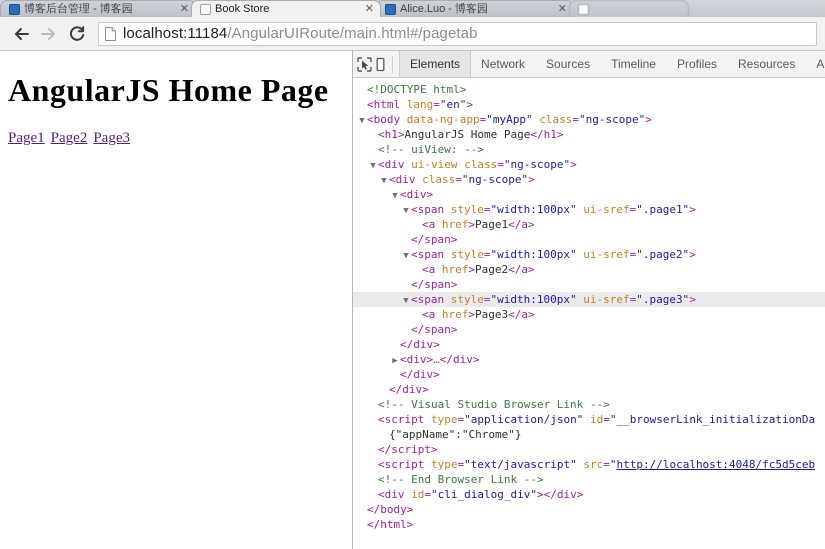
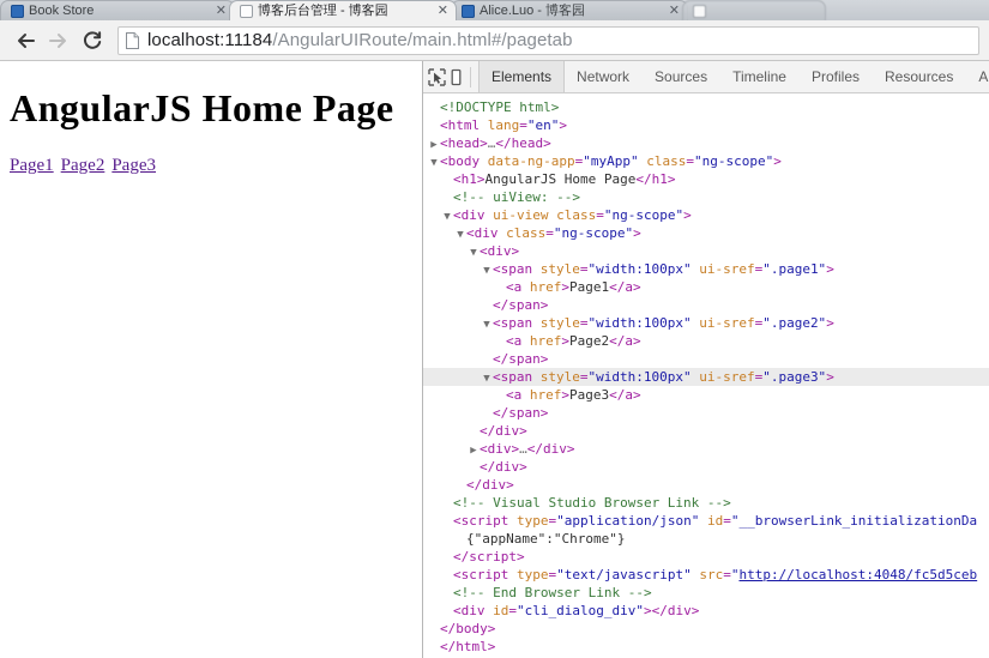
- 博客后台管理 - 博客园
+ Book Store
  ✕
- Book Store
+ 博客后台管理 - 博客园
  ✕
  Alice.Luo - 博客园
  ✕
  localhost:11184/AngularUIRoute/main.html#/pagetab
  AngularJS Home Page
  Page1 Page2 Page3
  Elements
  Network
  Sources
  Timeline
  Profiles
  Resources
  <!DOCTYPE html>
  <html lang="en">
+ ▶ <head>…</head>
  ▼ <body data-ng-app="myApp" class="ng-scope">
  <h1>AngularJS Home Page</h1>
  <!-- uiView: -->
  ▼ <div ui-view class="ng-scope">
  ▼ <div class="ng-scope">
  ▼ <div>
  ▼ <span style="width:100px" ui-sref=".page1">
  <a href>Page1</a>
  </span>
  ▼ <span style="width:100px" ui-sref=".page2">
  <a href>Page2</a>
  </span>
  ▼ <span style="width:100px" ui-sref=".page3">
  <a href>Page3</a>
  </span>
  </div>
  ▶ <div>…</div>
  </div>
  </div>
  <!-- Visual Studio Browser Link -->
  <script type="application/json" id="__browserLink_initializationDa
  {"appName":"Chrome"}
  </script>
  <script type="text/javascript" src="http://localhost:4048/fc5d5ceb
  <!-- End Browser Link -->
  <div id="cli_dialog_div"></div>
  </body>
  </html>
